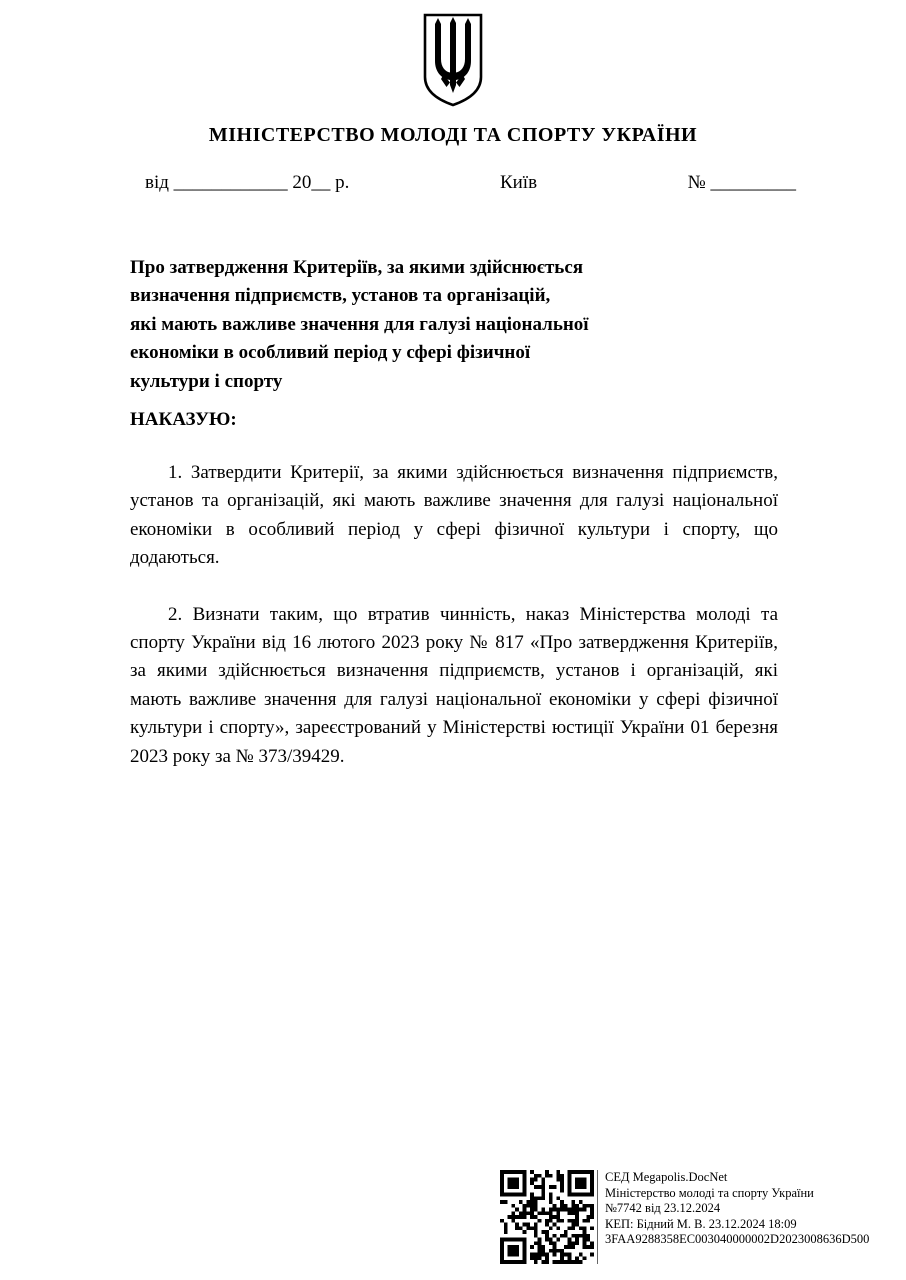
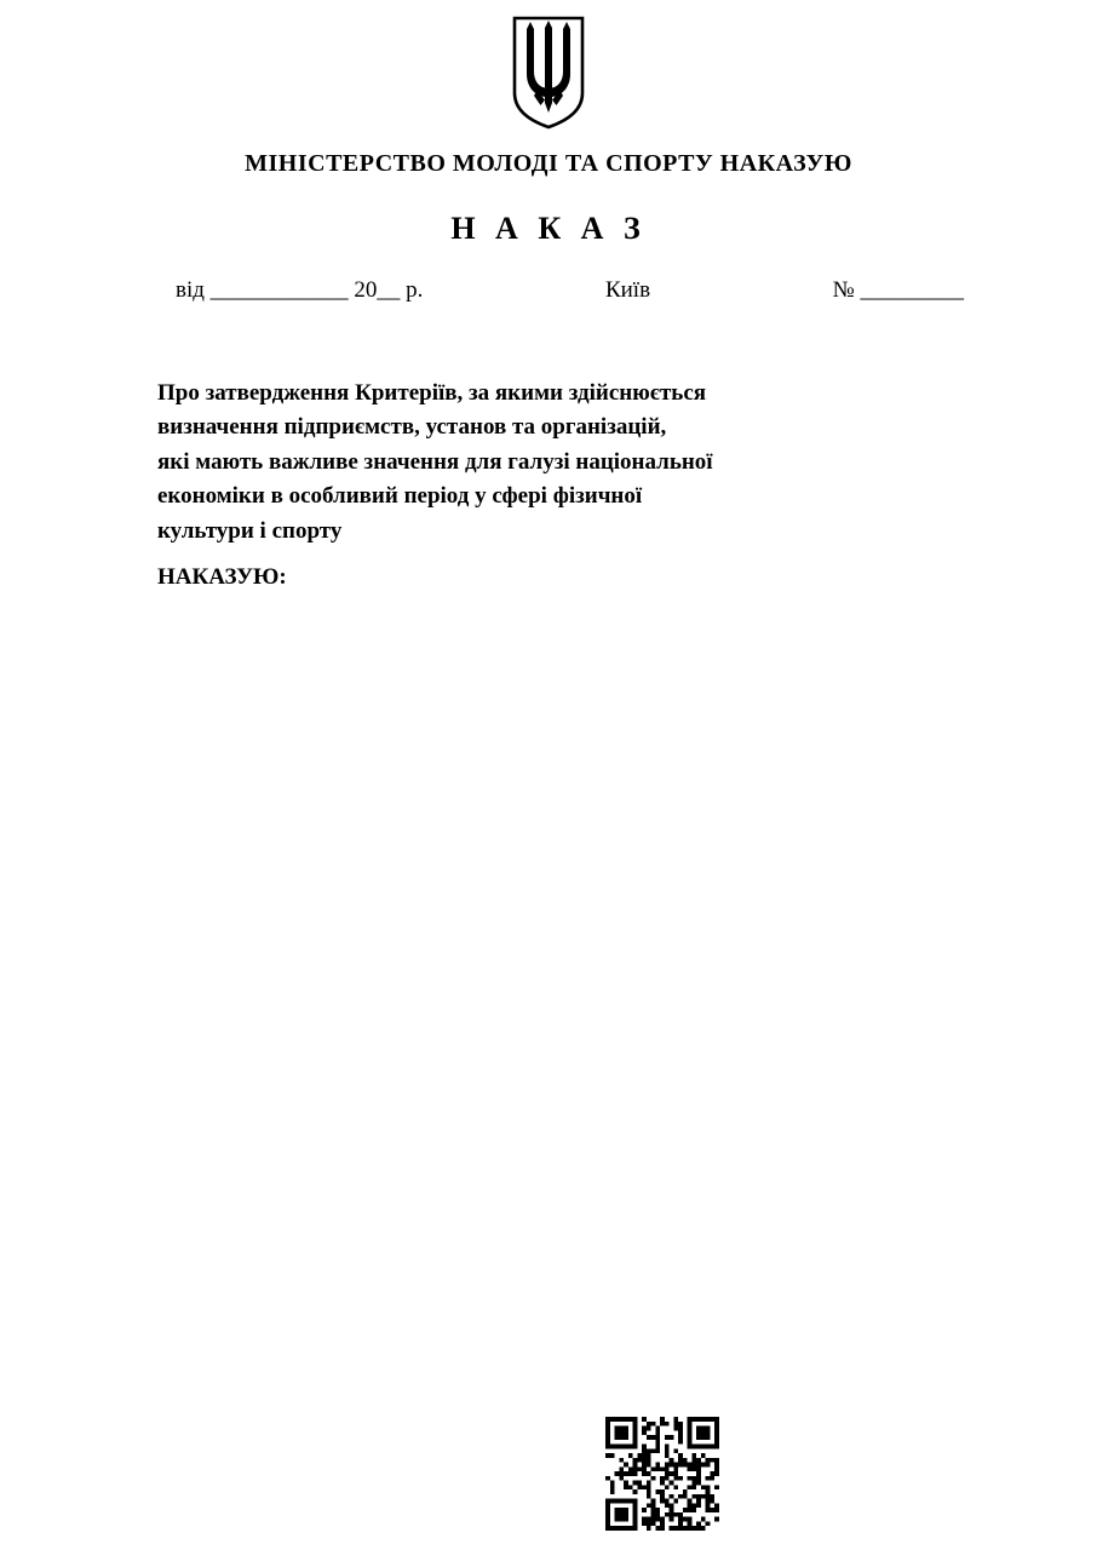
- МІНІСТЕРСТВО МОЛОДІ ТА СПОРТУ УКРАЇНИ
+ МІНІСТЕРСТВО МОЛОДІ ТА СПОРТУ НАКАЗУЮ
+ Н А К А З
  від ____________ 20__ р.
  Київ
  № _________
  Про затвердження Критеріїв, за якими здійснюється
  визначення підприємств, установ та організацій,
  які мають важливе значення для галузі національної
  економіки в особливий період у сфері фізичної
  культури і спорту
  НАКАЗУЮ:
- 1. Затвердити Критерії, за якими здійснюється визначення підприємств, установ та організацій, які мають важливе значення для галузі національної економіки в особливий період у сфері фізичної культури і спорту, що додаються.
- 2. Визнати таким, що втратив чинність, наказ Міністерства молоді та спорту України від 16 лютого 2023 року № 817 «Про затвердження Критеріїв, за якими здійснюється визначення підприємств, установ і організацій, які мають важливе значення для галузі національної економіки у сфері фізичної культури і спорту», зареєстрований у Міністерстві юстиції України 01 березня 2023 року за № 373/39429.
- СЕД Megapolis.DocNet
- Міністерство молоді та спорту України
- №7742 від 23.12.2024
- КЕП: Бідний М. В. 23.12.2024 18:09
- 3FAA9288358EC003040000002D2023008636D500
